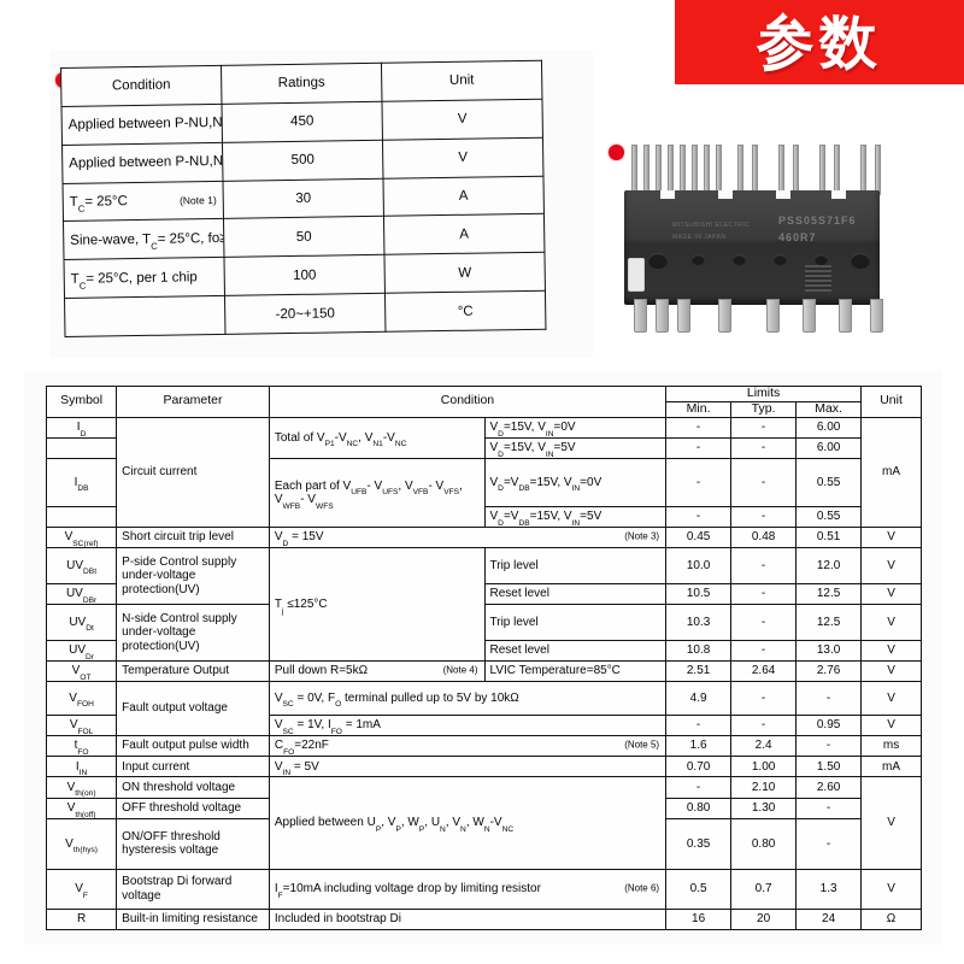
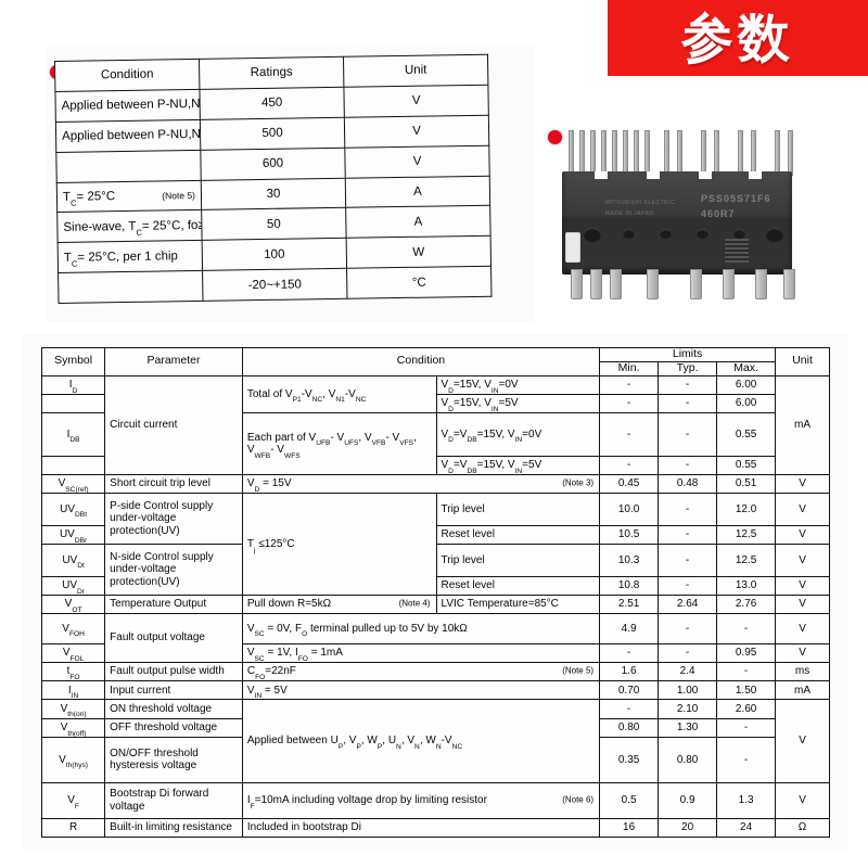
  参数
  Condition	Ratings	Unit
  Applied between P-NU,N	450	V
  Applied between P-NU,N	500	V
+ 	600	V
- TC= 25°C (Note 1)	30	A
+ TC= 25°C (Note 5)	30	A
  Sine-wave, TC= 25°C, fo≥	50	A
  TC= 25°C, per 1 chip	100	W
  	-20~+150	°C
  PSS05S71F6
  460R7
  Symbol	Parameter	Condition	Limits	Unit
  Min.	Typ.	Max.
  I	Circuit current	Total of V -V , V -V	V =15V, V =0V	-	-	6.00	mA
  	V =15V, V =5V	-	-	6.00
  	V =V =15V, V =5V	-	-	0.55
  V	Short circuit trip level	V = 15V (Note 3)	0.45	0.48	0.51	V
  UV	P-side Control supply under-voltage protection(UV)	T ≤125°C	Trip level	10.0	-	12.0	V
  UV	Reset level	10.5	-	12.5	V
  UV	N-side Control supply under-voltage protection(UV)	Trip level	10.3	-	12.5	V
  UV	Reset level	10.8	-	13.0	V
  V	Temperature Output	Pull down R=5kΩ (Note 4)	LVIC Temperature=85°C	2.51	2.64	2.76	V
  V	Fault output voltage	V = 0V, F terminal pulled up to 5V by 10kΩ	4.9	-	-	V
  V	V = 1V, I = 1mA	-	-	0.95	V
  t	Fault output pulse width	C =22nF (Note 5)	1.6	2.4	-	ms
  I	Input current	V = 5V	0.70	1.00	1.50	mA
  V	ON threshold voltage	Applied between U , V , W , U , V , W -V	-	2.10	2.60	V
  V	OFF threshold voltage	0.80	1.30	-
  V	ON/OFF threshold hysteresis voltage	0.35	0.80	-
- V	Bootstrap Di forward voltage	I =10mA including voltage drop by limiting resistor (Note 6)	0.5	0.7	1.3	V
+ V	Bootstrap Di forward voltage	I =10mA including voltage drop by limiting resistor (Note 6)	0.5	0.9	1.3	V
  R	Built-in limiting resistance	Included in bootstrap Di	16	20	24	Ω
